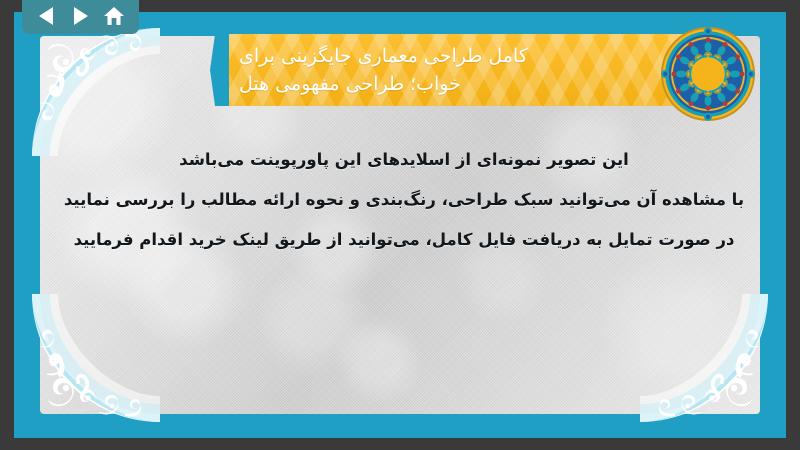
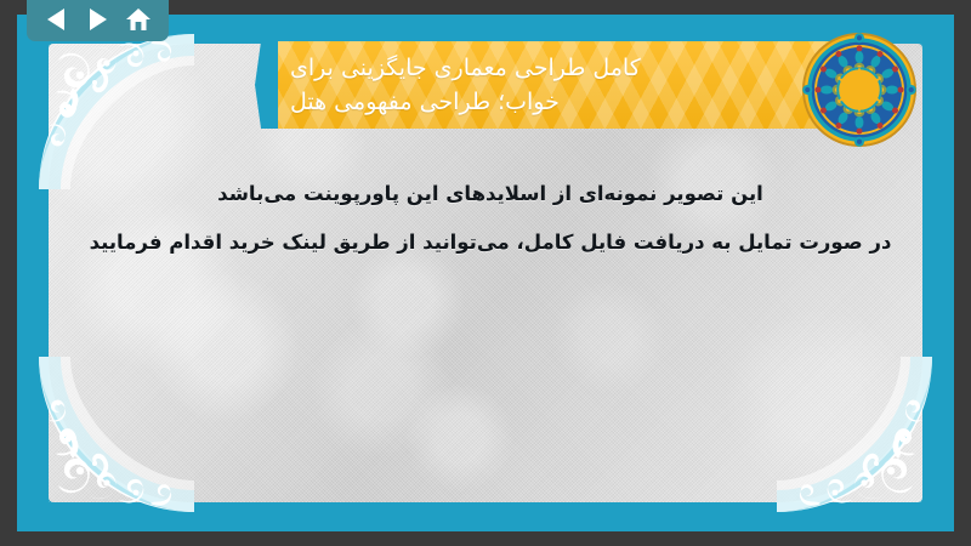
  کامل طراحی معماری جایگزینی برای
  خواب؛ طراحی مفهومی هتل
  این تصویر نمونه‌ای از اسلایدهای این پاورپوینت می‌باشد
- با مشاهده آن می‌توانید سبک طراحی، رنگ‌بندی و نحوه ارائه مطالب را بررسی نمایید
  در صورت تمایل به دریافت فایل کامل، می‌توانید از طریق لینک خرید اقدام فرمایید
